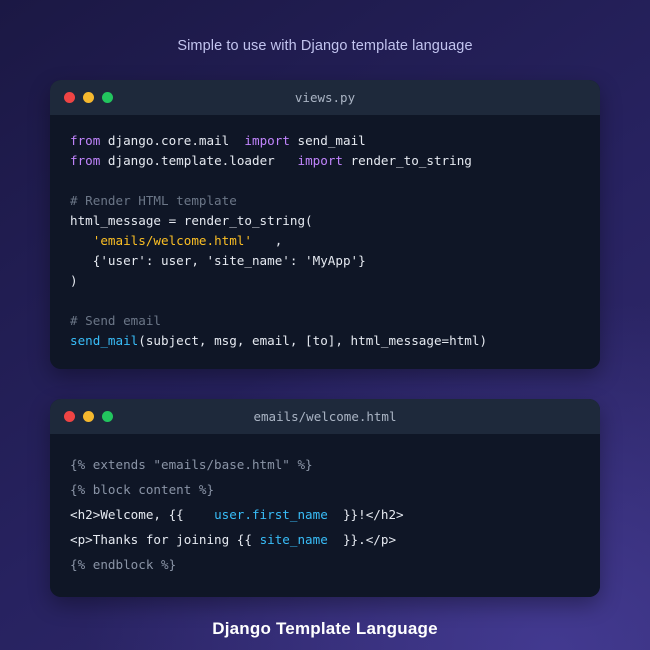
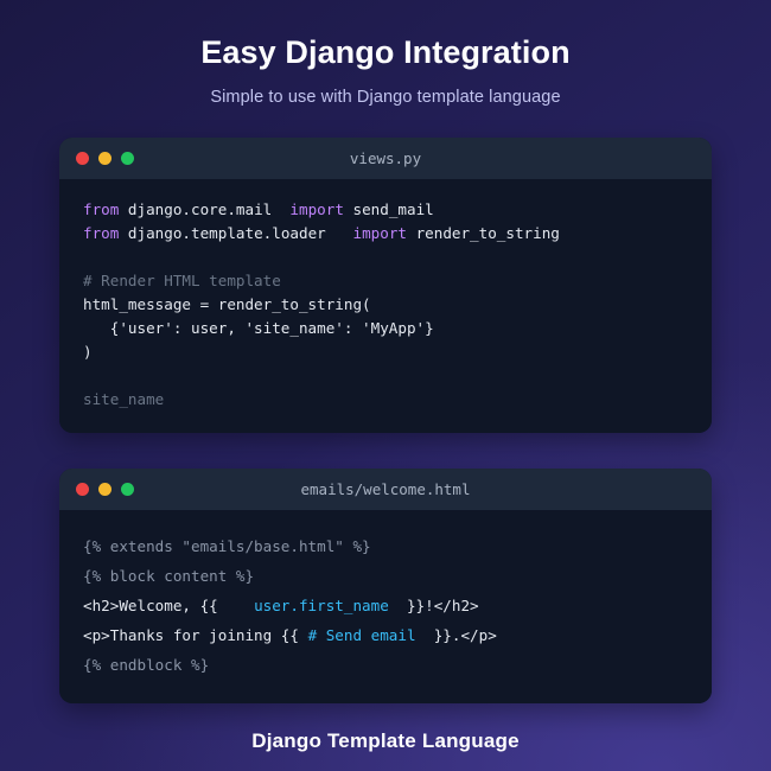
+ Easy Django Integration
  Simple to use with Django template language
  views.py
  from django.core.mail import send_mail
  from django.template.loader import render_to_string
  # Render HTML template
  html_message = render_to_string(
- 'emails/welcome.html' ,
  {'user': user, 'site_name': 'MyApp'}
  )
- # Send email
+ site_name
- send_mail(subject, msg, email, [to], html_message=html)
  emails/welcome.html
  {% extends "emails/base.html" %}
  {% block content %}
  <h2>Welcome, {{ user.first_name }}!</h2>
- <p>Thanks for joining {{ site_name }}.</p>
+ <p>Thanks for joining {{ # Send email }}.</p>
  {% endblock %}
  Django Template Language
